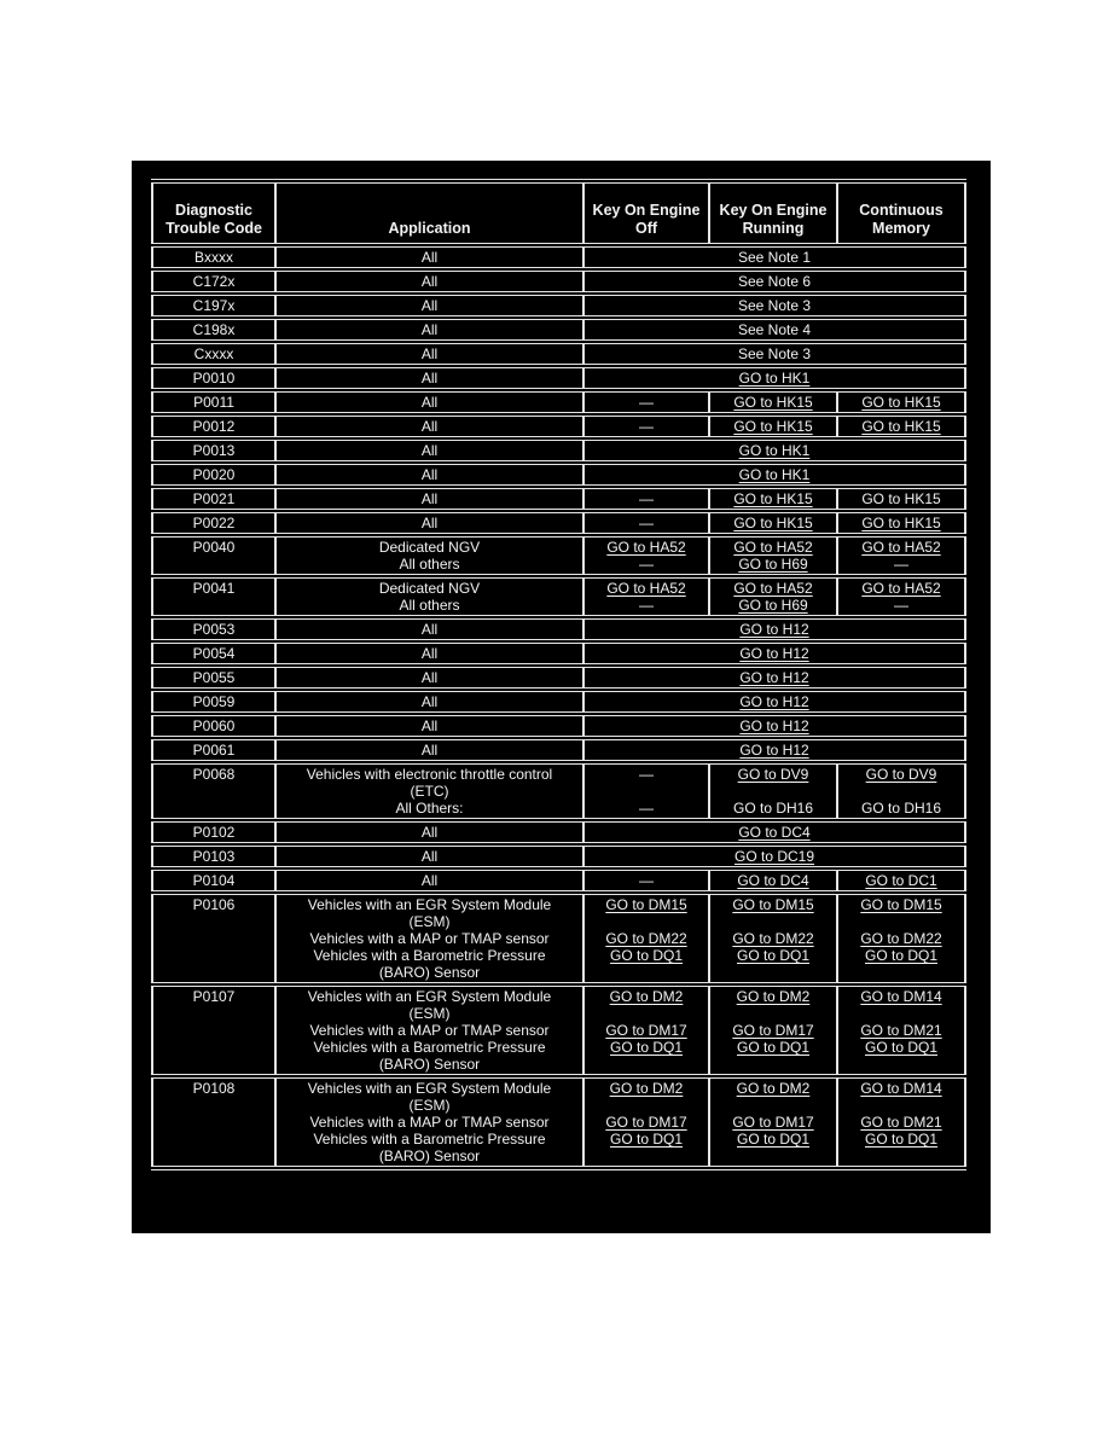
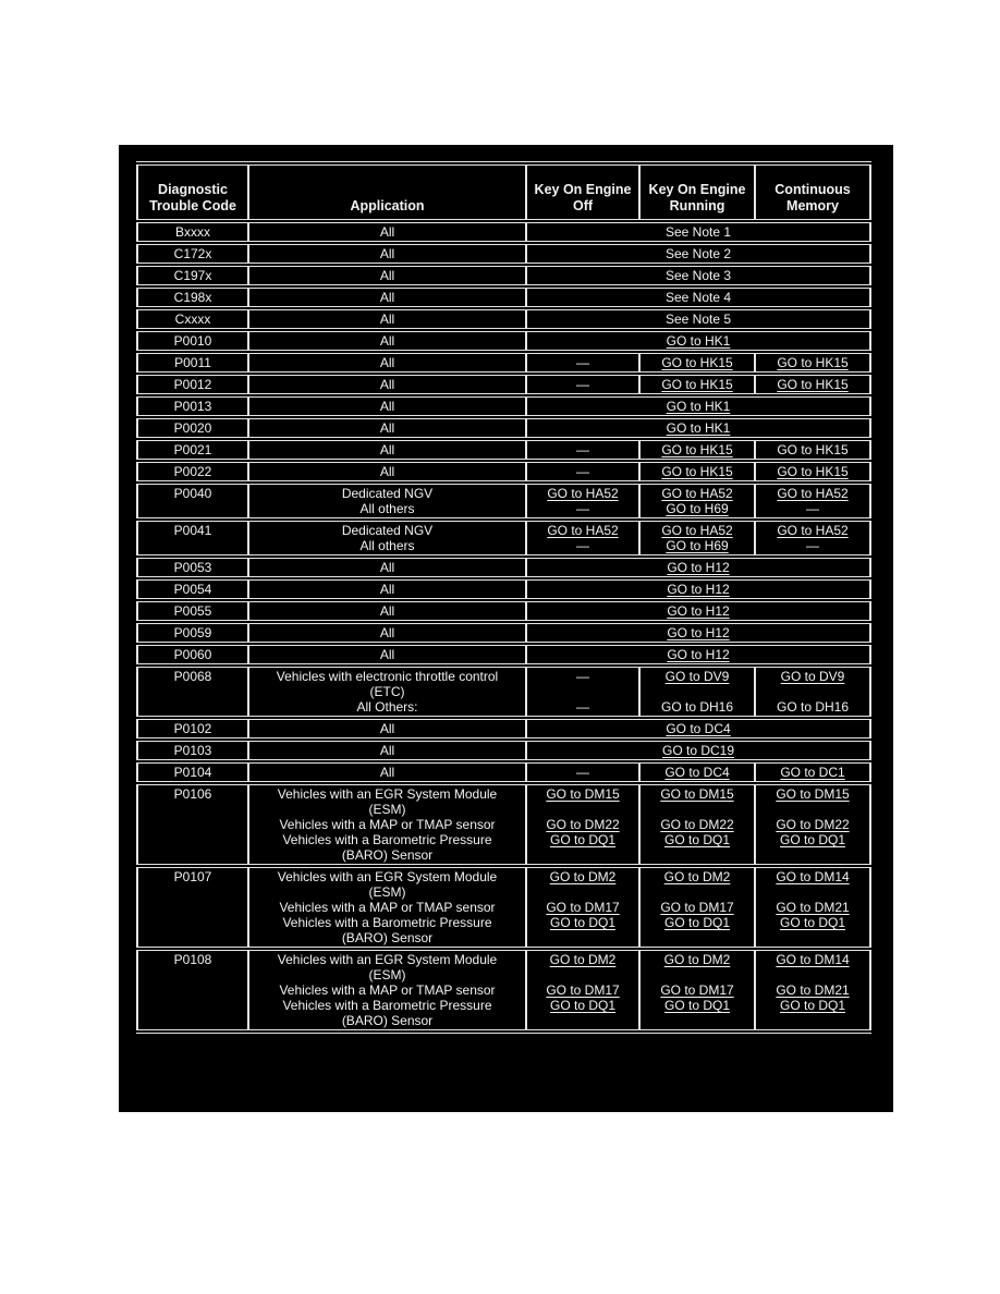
  DiagnosticTrouble Code	Application	Key On EngineOff	Key On EngineRunning	ContinuousMemory
  Bxxxx	All	See Note 1
- C172x	All	See Note 6
+ C172x	All	See Note 2
  C197x	All	See Note 3
  C198x	All	See Note 4
- Cxxxx	All	See Note 3
+ Cxxxx	All	See Note 5
  P0010	All	GO to HK1
  P0011	All	—	GO to HK15	GO to HK15
  P0012	All	—	GO to HK15	GO to HK15
  P0013	All	GO to HK1
  P0020	All	GO to HK1
  P0021	All	—	GO to HK15	GO to HK15
  P0022	All	—	GO to HK15	GO to HK15
  P0040	Dedicated NGVAll others	GO to HA52—	GO to HA52GO to H69	GO to HA52—
  P0041	Dedicated NGVAll others	GO to HA52—	GO to HA52GO to H69	GO to HA52—
  P0053	All	GO to H12
  P0054	All	GO to H12
  P0055	All	GO to H12
  P0059	All	GO to H12
  P0060	All	GO to H12
- P0061	All	GO to H12
  P0068	Vehicles with electronic throttle control(ETC)All Others:	——	GO to DV9GO to DH16	GO to DV9GO to DH16
  P0102	All	GO to DC4
  P0103	All	GO to DC19
  P0104	All	—	GO to DC4	GO to DC1
  P0106	Vehicles with an EGR System Module(ESM)Vehicles with a MAP or TMAP sensorVehicles with a Barometric Pressure(BARO) Sensor	GO to DM15GO to DM22GO to DQ1	GO to DM15GO to DM22GO to DQ1	GO to DM15GO to DM22GO to DQ1
  P0107	Vehicles with an EGR System Module(ESM)Vehicles with a MAP or TMAP sensorVehicles with a Barometric Pressure(BARO) Sensor	GO to DM2GO to DM17GO to DQ1	GO to DM2GO to DM17GO to DQ1	GO to DM14GO to DM21GO to DQ1
  P0108	Vehicles with an EGR System Module(ESM)Vehicles with a MAP or TMAP sensorVehicles with a Barometric Pressure(BARO) Sensor	GO to DM2GO to DM17GO to DQ1	GO to DM2GO to DM17GO to DQ1	GO to DM14GO to DM21GO to DQ1
